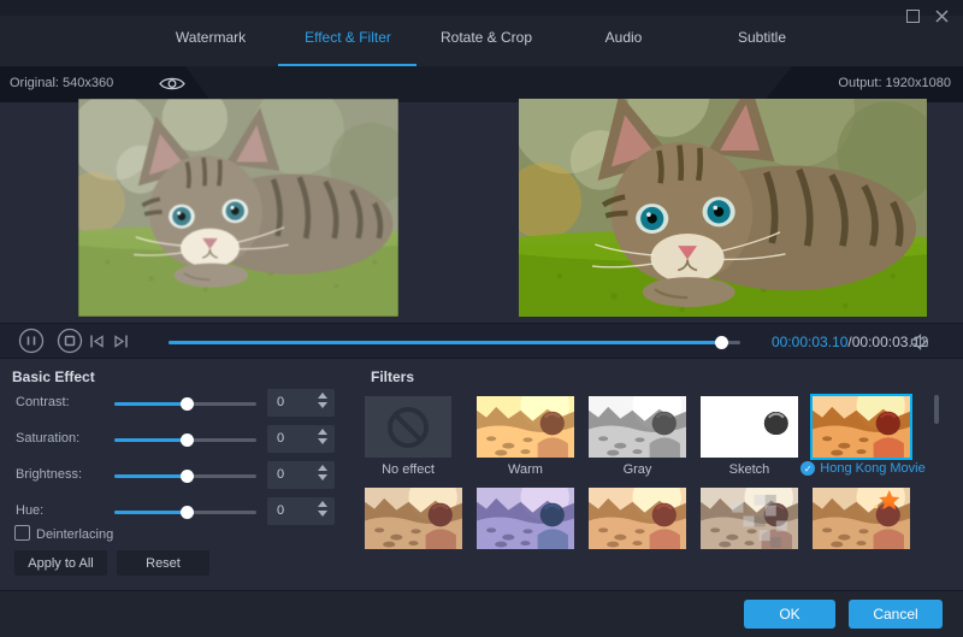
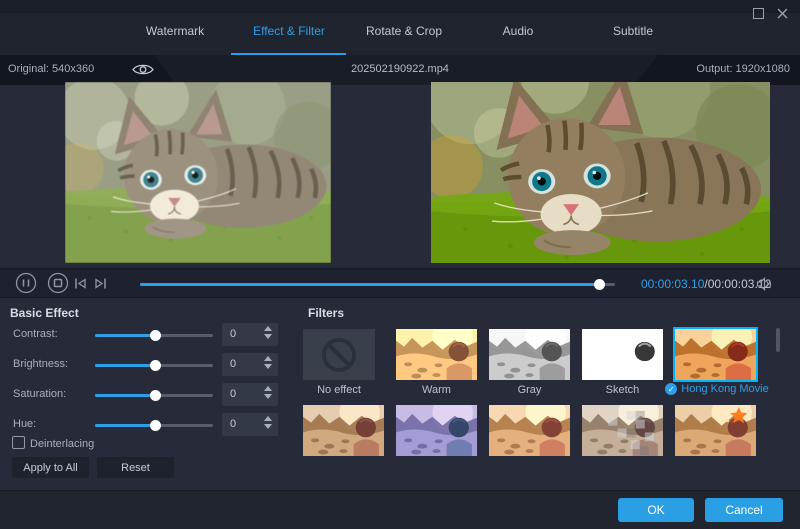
  Watermark
  Effect & Filter
  Rotate & Crop
  Audio
  Subtitle
  Original: 540x360
+ 202502190922.mp4
  Output: 1920x1080
  00:00:03.10/00:00:03.1
  Basic Effect
  Contrast:
  0
- Saturation:
+ Brightness:
  0
- Brightness:
+ Saturation:
  0
  Hue:
  0
  Deinterlacing
  Apply to All
  Reset
  Filters
  No effect
  Warm
  Gray
  Sketch
  ✓
  Hong Kong Movie
  OK
  Cancel
